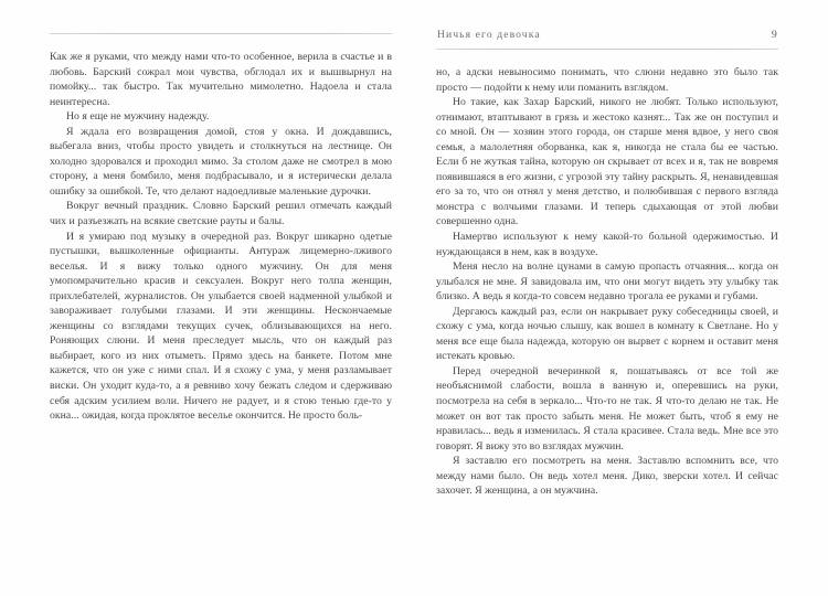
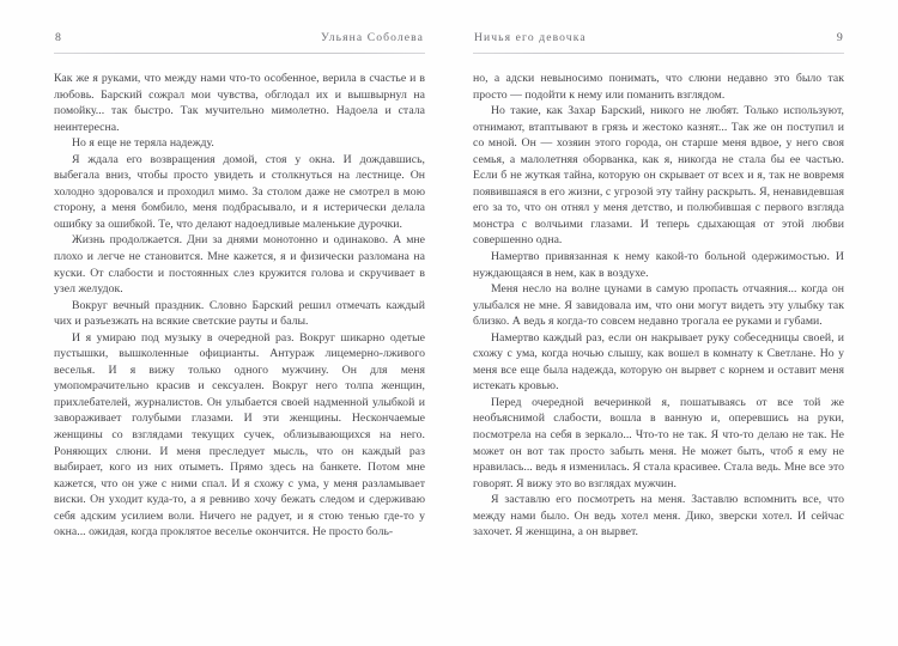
+ 8
+ Ульяна Соболева
  Как же я руками, что между нами что-то особенное, верила в счастье и в любовь. Барский сожрал мои чувства, обглодал их и вышвырнул на помойку... так быстро. Так мучительно мимолетно. Надоела и стала неинтересна.
- Но я еще не мужчину надежду.
+ Но я еще не теряла надежду.
  Я ждала его возвращения домой, стоя у окна. И дождавшись, выбегала вниз, чтобы просто увидеть и столкнуться на лестнице. Он холодно здоровался и проходил мимо. За столом даже не смотрел в мою сторону, а меня бомбило, меня подбрасывало, и я истерически делала ошибку за ошибкой. Те, что делают надоедливые маленькие дурочки.
+ Жизнь продолжается. Дни за днями монотонно и одинаково. А мне плохо и легче не становится. Мне кажется, я и физически разломана на куски. От слабости и постоянных слез кружится голова и скручивает в узел желудок.
  Вокруг вечный праздник. Словно Барский решил отмечать каждый чих и разъезжать на всякие светские рауты и балы.
  И я умираю под музыку в очередной раз. Вокруг шикарно одетые пустышки, вышколенные официанты. Антураж лицемерно-лживого веселья. И я вижу только одного мужчину. Он для меня умопомрачительно красив и сексуален. Вокруг него толпа женщин, прихлебателей, журналистов. Он улыбается своей надменной улыбкой и завораживает голубыми глазами. И эти женщины. Нескончаемые женщины со взглядами текущих сучек, облизывающихся на него. Роняющих слюни. И меня преследует мысль, что он каждый раз выбирает, кого из них отыметь. Прямо здесь на банкете. Потом мне кажется, что он уже с ними спал. И я схожу с ума, у меня разламывает виски. Он уходит куда-то, а я ревниво хочу бежать следом и сдерживаю себя адским усилием воли. Ничего не радует, и я стою тенью где-то у окна... ожидая, когда проклятое веселье окончится. Не просто боль-
  Ничья его девочка
  9
  но, а адски невыносимо понимать, что слюни недавно это было так просто — подойти к нему или поманить взглядом.
  Но такие, как Захар Барский, никого не любят. Только используют, отнимают, втаптывают в грязь и жестоко казнят... Так же он поступил и со мной. Он — хозяин этого города, он старше меня вдвое, у него своя семья, а малолетняя оборванка, как я, никогда не стала бы ее частью. Если б не жуткая тайна, которую он скрывает от всех и я, так не вовремя появившаяся в его жизни, с угрозой эту тайну раскрыть. Я, ненавидевшая его за то, что он отнял у меня детство, и полюбившая с первого взгляда монстра с волчьими глазами. И теперь сдыхающая от этой любви совершенно одна.
- Намертво используют к нему какой-то больной одержимостью. И нуждающаяся в нем, как в воздухе.
+ Намертво привязанная к нему какой-то больной одержимостью. И нуждающаяся в нем, как в воздухе.
  Меня несло на волне цунами в самую пропасть отчаяния... когда он улыбался не мне. Я завидовала им, что они могут видеть эту улыбку так близко. А ведь я когда-то совсем недавно трогала ее руками и губами.
- Дергаюсь каждый раз, если он накрывает руку собеседницы своей, и схожу с ума, когда ночью слышу, как вошел в комнату к Светлане. Но у меня все еще была надежда, которую он вырвет с корнем и оставит меня истекать кровью.
+ Намертво каждый раз, если он накрывает руку собеседницы своей, и схожу с ума, когда ночью слышу, как вошел в комнату к Светлане. Но у меня все еще была надежда, которую он вырвет с корнем и оставит меня истекать кровью.
  Перед очередной вечеринкой я, пошатываясь от все той же необъяснимой слабости, вошла в ванную и, оперевшись на руки, посмотрела на себя в зеркало... Что-то не так. Я что-то делаю не так. Не может он вот так просто забыть меня. Не может быть, чтоб я ему не нравилась... ведь я изменилась. Я стала красивее. Стала ведь. Мне все это говорят. Я вижу это во взглядах мужчин.
- Я заставлю его посмотреть на меня. Заставлю вспомнить все, что между нами было. Он ведь хотел меня. Дико, зверски хотел. И сейчас захочет. Я женщина, а он мужчина.
+ Я заставлю его посмотреть на меня. Заставлю вспомнить все, что между нами было. Он ведь хотел меня. Дико, зверски хотел. И сейчас захочет. Я женщина, а он вырвет.
